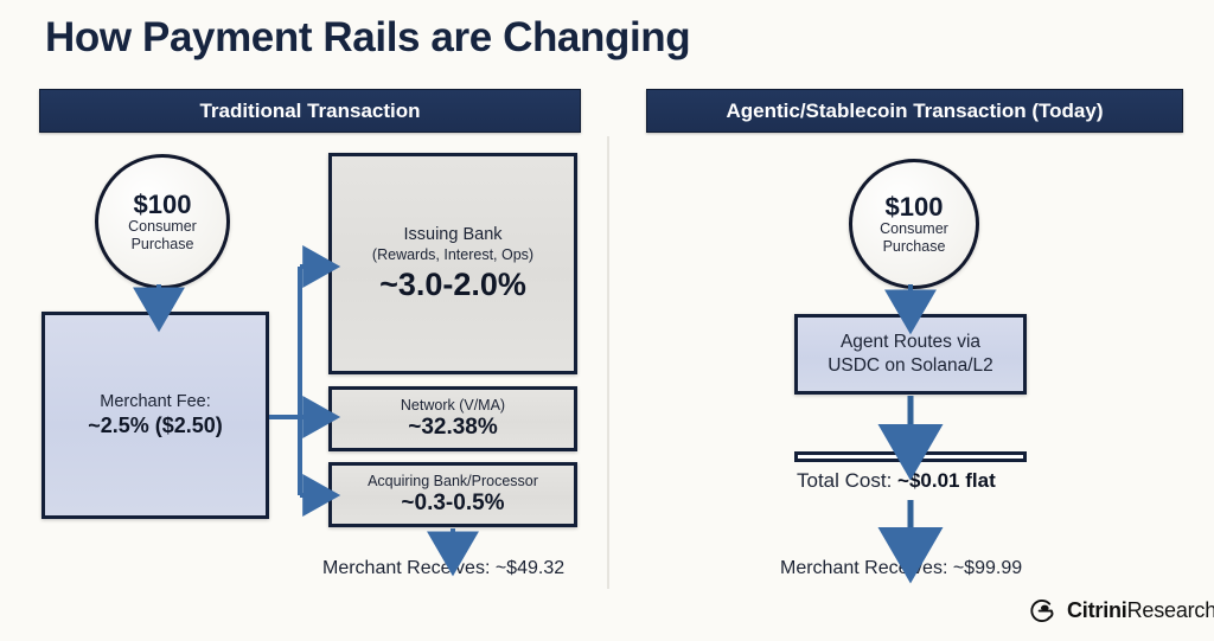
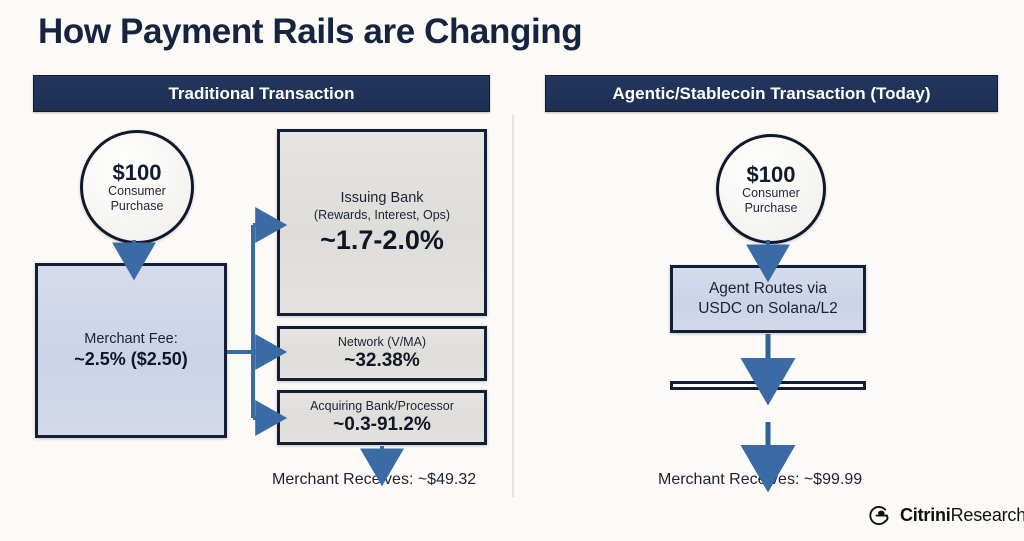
  How Payment Rails are Changing
  Traditional Transaction
  Agentic/Stablecoin Transaction (Today)
  $100
  Consumer
  Purchase
  Merchant Fee:
  ~2.5% ($2.50)
  Issuing Bank
  (Rewards, Interest, Ops)
- ~3.0-2.0%
+ ~1.7-2.0%
  Network (V/MA)
  ~32.38%
  Acquiring Bank/Processor
- ~0.3-0.5%
+ ~0.3-91.2%
  Merchant Receives: ~$49.32
  $100
  Consumer
  Purchase
  Agent Routes via
  USDC on Solana/L2
- Total Cost: ~$0.01 flat
  Merchant Receives: ~$99.99
  CitriniResearch
